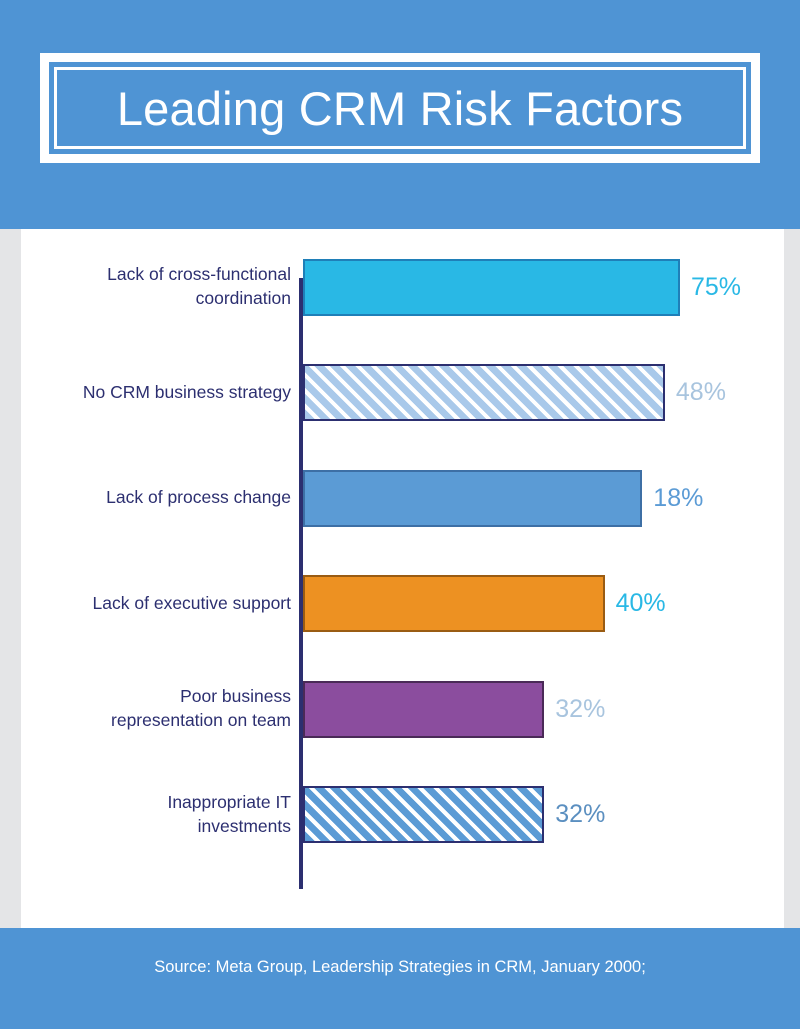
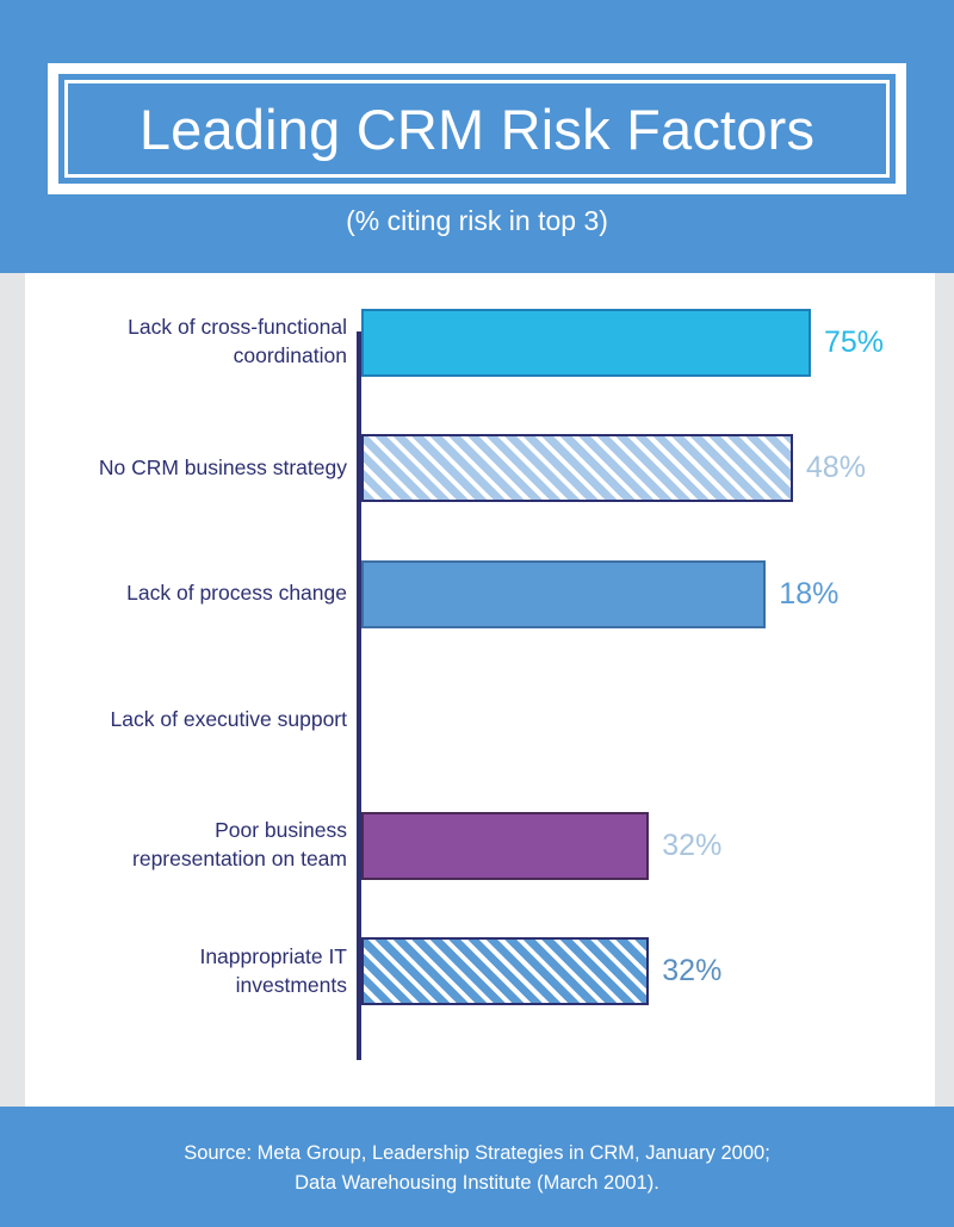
  Leading CRM Risk Factors
+ (% citing risk in top 3)
  Lack of cross-functional
  coordination
  75%
  No CRM business strategy
  48%
  Lack of process change
  18%
  Lack of executive support
- 40%
  Poor business
  representation on team
  32%
  Inappropriate IT
  investments
  32%
  Source: Meta Group, Leadership Strategies in CRM, January 2000;
+ Data Warehousing Institute (March 2001).
